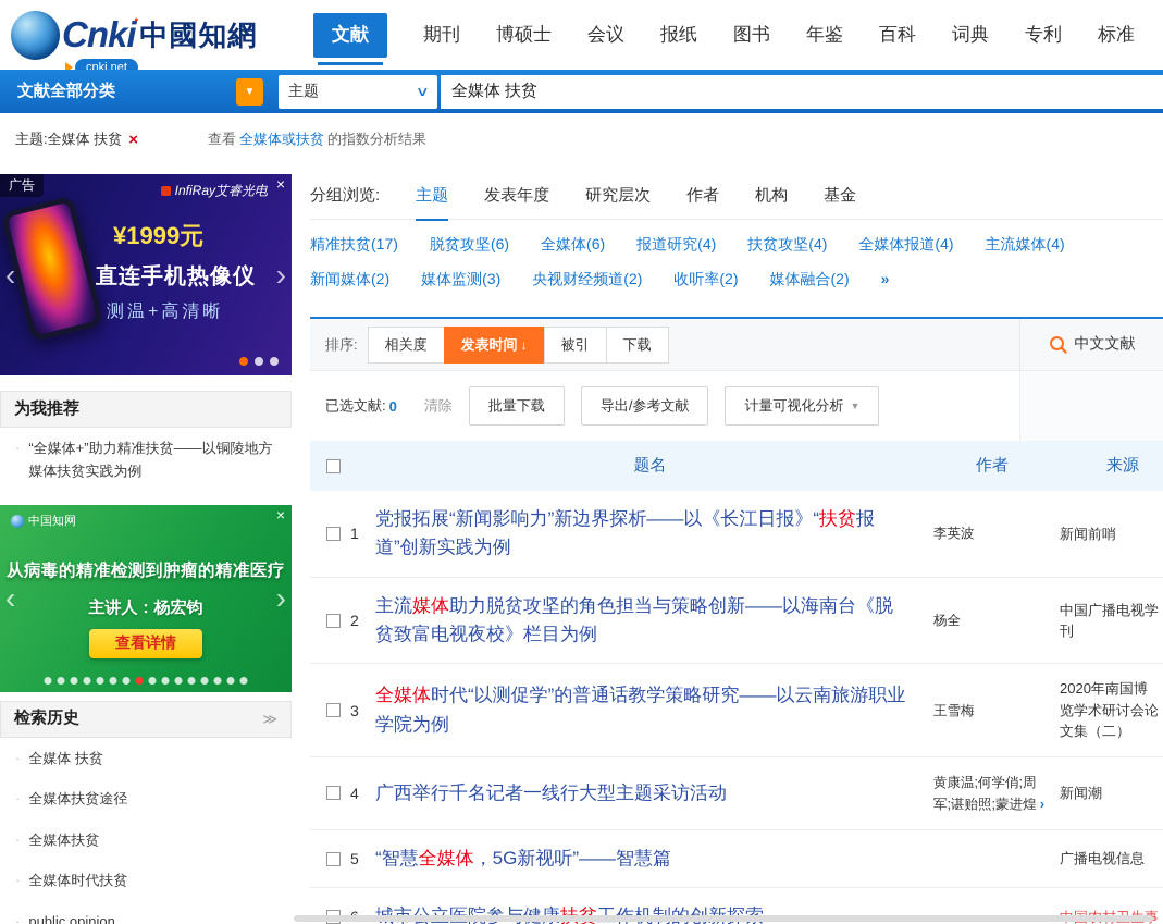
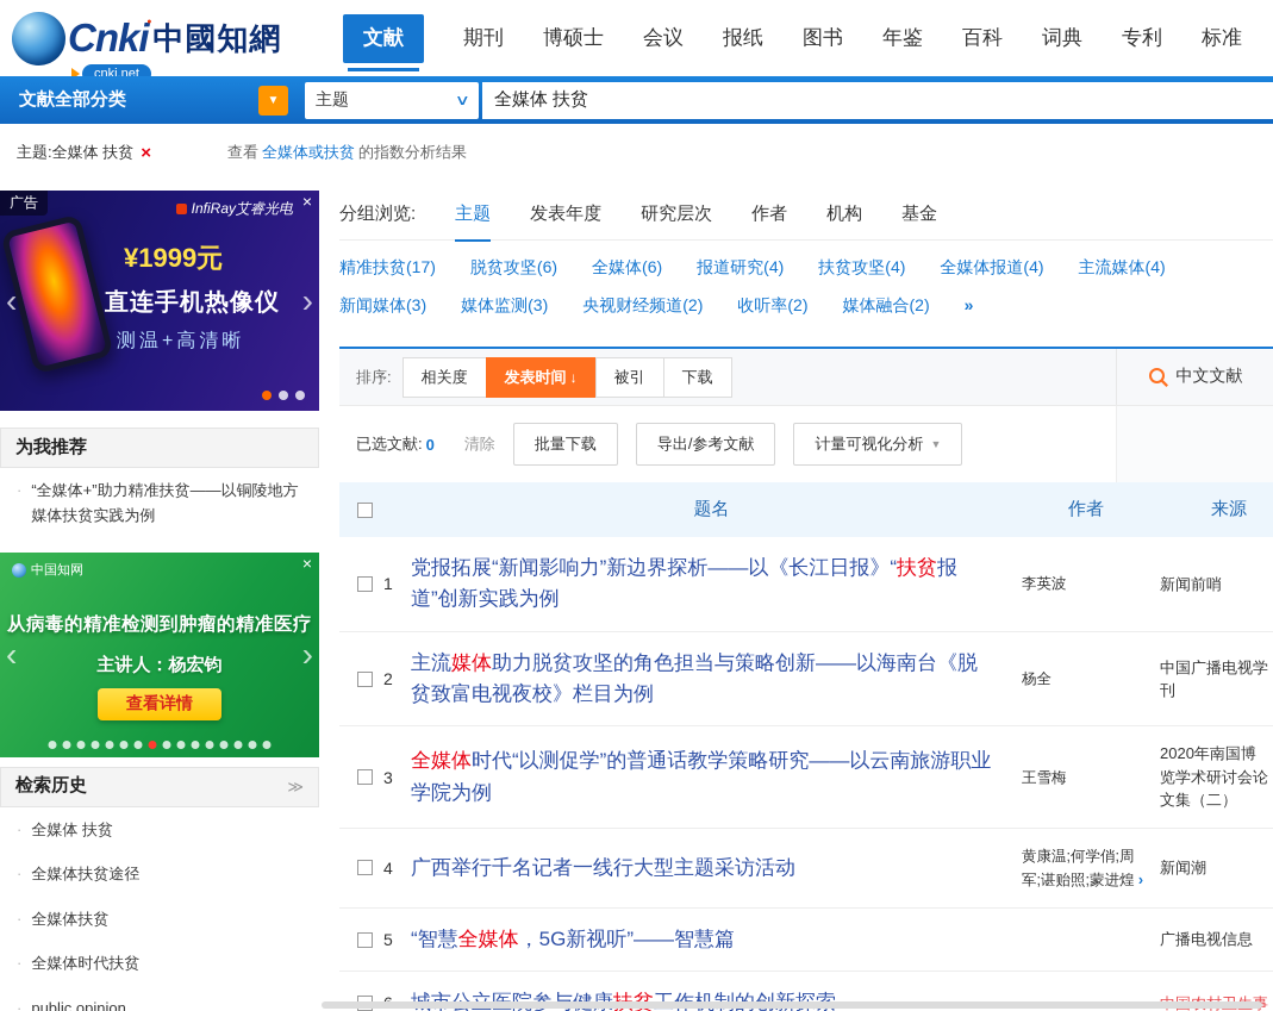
  Cnki
  中國知網
  cnki.net
  文献
  期刊
  博硕士
  会议
  报纸
  图书
  年鉴
  百科
  词典
  专利
  标准
  文献全部分类
  ▼
  主题
  ∨
  全媒体 扶贫
  主题:全媒体 扶贫
  ×
  查看 全媒体或扶贫 的指数分析结果
  广告
  InfiRay艾睿光电
  ×
  ¥1999元
  直连手机热像仪
  测温+高清晰
  ‹
  ›
  为我推荐
  ·
  “全媒体+”助力精准扶贫——以铜陵地方媒体扶贫实践为例
  中国知网
  ×
  从病毒的精准检测到肿瘤的精准医疗
  主讲人：杨宏钧
  查看详情
  ‹
  ›
  检索历史
  ≫
  ·
  全媒体 扶贫
  ·
  全媒体扶贫途径
  ·
  全媒体扶贫
  ·
  全媒体时代扶贫
  ·
  public opinion
  分组浏览:
  主题
  发表年度
  研究层次
  作者
  机构
  基金
  精准扶贫(17)
  脱贫攻坚(6)
  全媒体(6)
  报道研究(4)
  扶贫攻坚(4)
  全媒体报道(4)
  主流媒体(4)
- 新闻媒体(2)
+ 新闻媒体(3)
  媒体监测(3)
  央视财经频道(2)
  收听率(2)
  媒体融合(2)
  »
  排序:
  相关度
  发表时间
  ↓
  被引
  下载
  中文文献
  已选文献:
  0
  清除
  批量下载
  导出/参考文献
  计量可视化分析
  ▼
  题名
  作者
  来源
  1
  党报拓展“新闻影响力”新边界探析——以《长江日报》“扶贫报道”创新实践为例
  李英波
  新闻前哨
  2
  主流媒体助力脱贫攻坚的角色担当与策略创新——以海南台《脱贫致富电视夜校》栏目为例
  杨全
  中国广播电视学刊
  3
  全媒体时代“以测促学”的普通话教学策略研究——以云南旅游职业学院为例
  王雪梅
  2020年南国博览学术研讨会论文集（二）
  4
  广西举行千名记者一线行大型主题采访活动
  黄康温;何学俏;周军;谌贻照;蒙进煌 ›
  新闻潮
  5
  “智慧全媒体，5G新视听”——智慧篇
  广播电视信息
